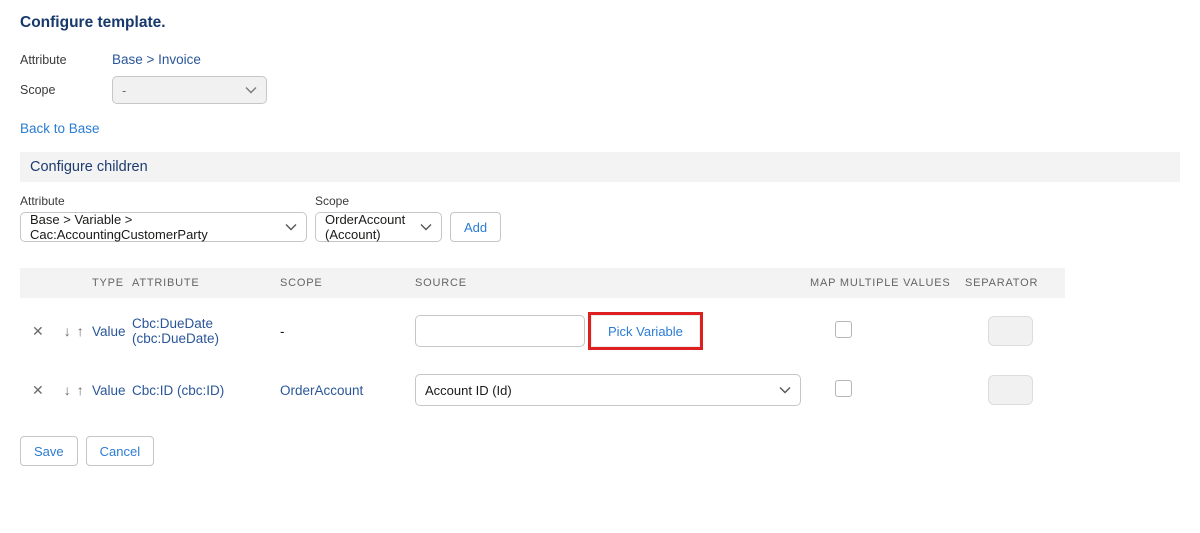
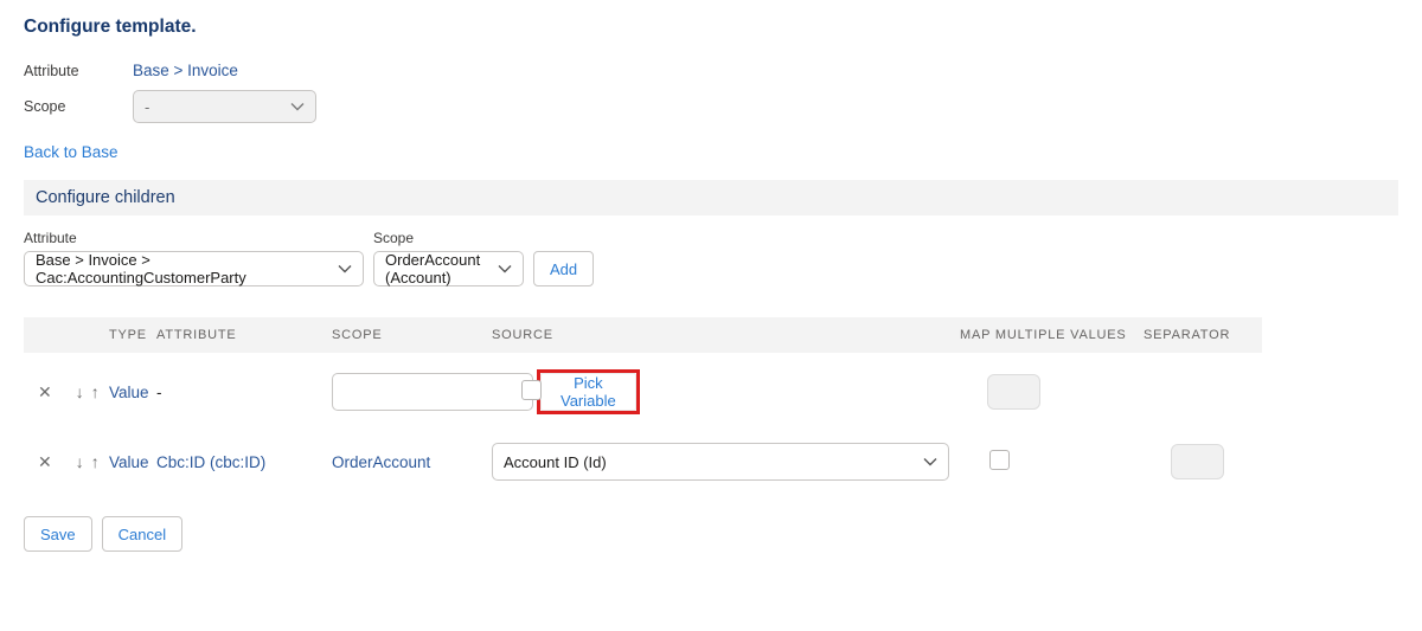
  Configure template.
  Attribute
  Base > Invoice
  Scope
  -
  Back to Base
  Configure children
  Attribute
- Base > Variable > Cac:AccountingCustomerParty
+ Base > Invoice > Cac:AccountingCustomerParty
  Scope
  OrderAccount (Account)
  Add
  TYPE
  ATTRIBUTE
  SCOPE
  SOURCE
  MAP MULTIPLE VALUES
  SEPARATOR
  ✕
  ↓
  ↑
  Value
- Cbc:DueDate (cbc:DueDate)
  -
  Pick Variable
  ✕
  ↓
  ↑
  Value
  Cbc:ID (cbc:ID)
  OrderAccount
  Account ID (Id)
  Save
  Cancel
